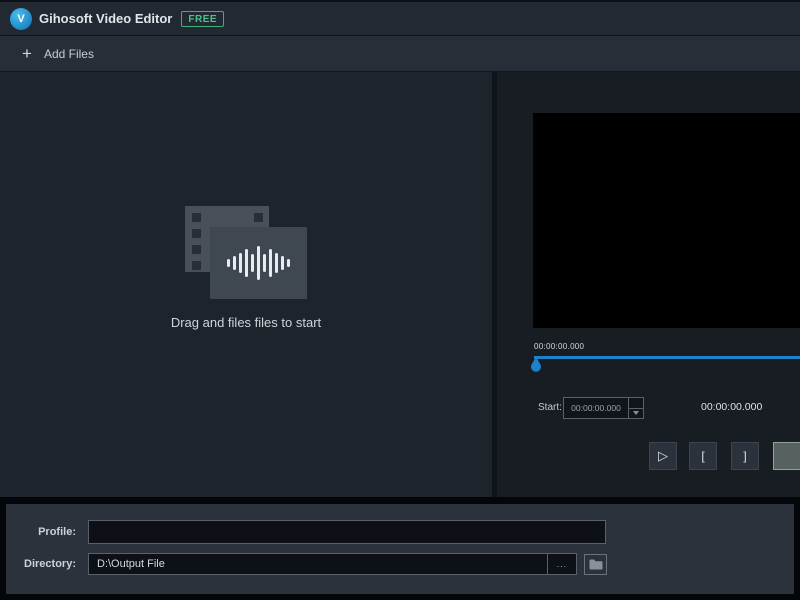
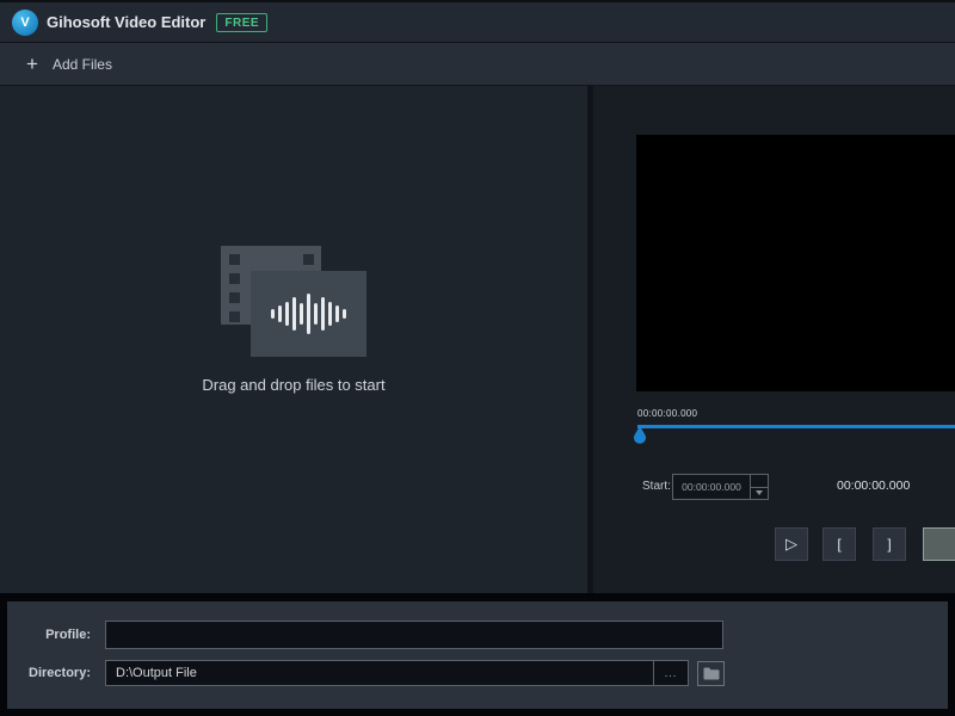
  V
  Gihosoft Video Editor
  FREE
  +
  Add Files
- Drag and files files to start
+ Drag and drop files to start
  00:00:00.000
  Start:
  00:00:00.000
  00:00:00.000
  ▷
  [
  ]
  Profile:
  Directory:
  D:\Output File
  ...
